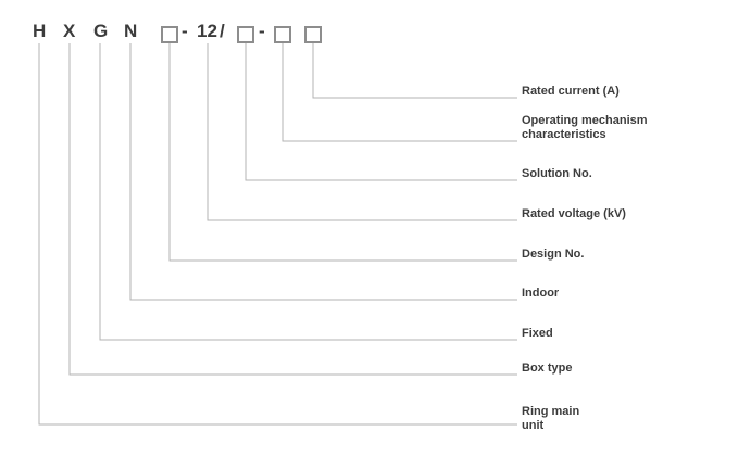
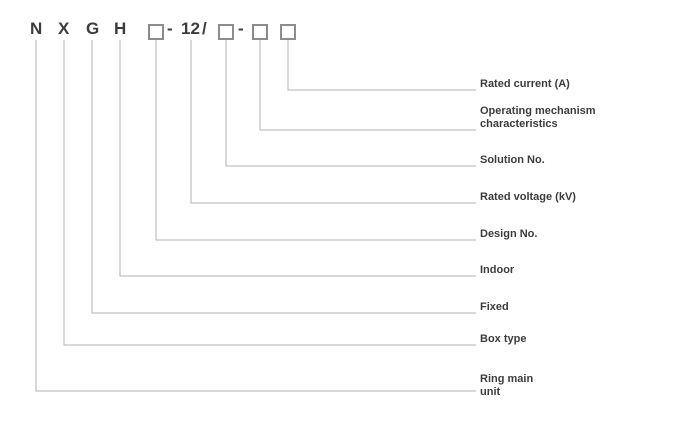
- H
+ N
  X
  G
- N
+ H
  -
  12
  /
  -
  Rated current (A)
  Operating mechanism characteristics
  Solution No.
  Rated voltage (kV)
  Design No.
  Indoor
  Fixed
  Box type
  Ring main unit
